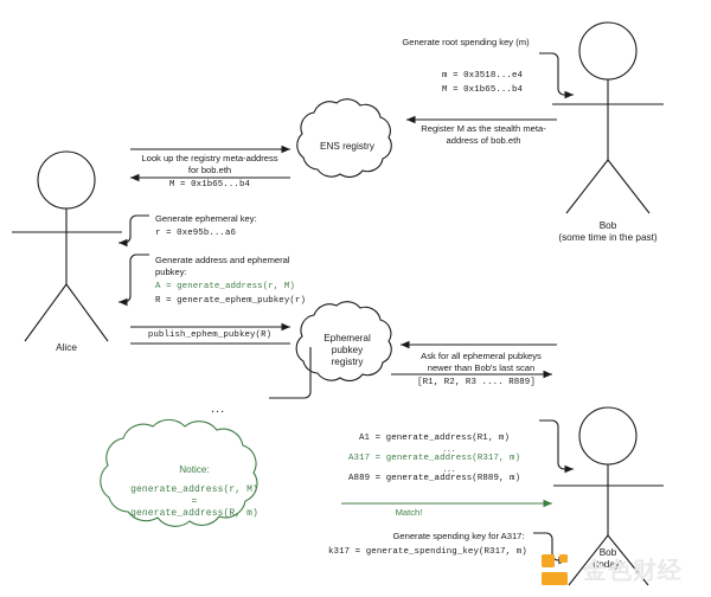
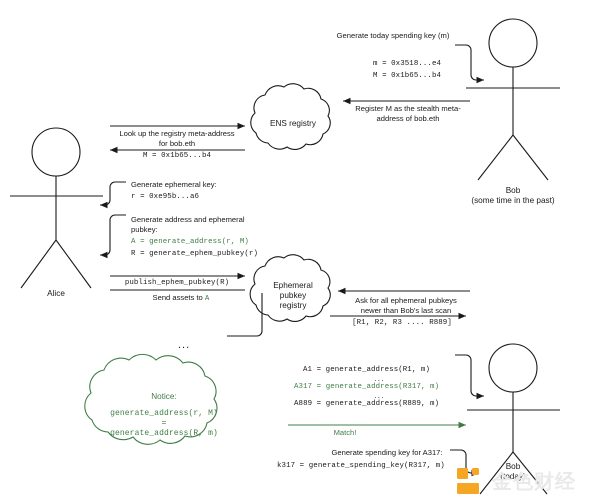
- Generate root spending key (m)
+ Generate today spending key (m)
  m = 0x3518...e4
  M = 0x1b65...b4
  Register M as the stealth meta-
  address of bob.eth
  ENS registry
  Look up the registry meta-address
  for bob.eth
  M = 0x1b65...b4
  Bob
  (some time in the past)
  Generate ephemeral key:
  r = 0xe95b...a6
  Generate address and ephemeral
  pubkey:
  A = generate_address(r, M)
  R = generate_ephem_pubkey(r)
  Alice
  publish_ephem_pubkey(R)
+ Send assets to A
  Ephemeral
  pubkey
  registry
  Ask for all ephemeral pubkeys
  newer than Bob's last scan
  [R1, R2, R3 .... R889]
  ...
  A1 = generate_address(R1, m)
  A317 = generate_address(R317, m)
  A889 = generate_address(R889, m)
  Notice:
  generate_address(r, M)
  =
  generate_address(R, m)
  Match!
  Generate spending key for A317:
  k317 = generate_spending_key(R317, m)
  Bob
  (today)
  金色财经
